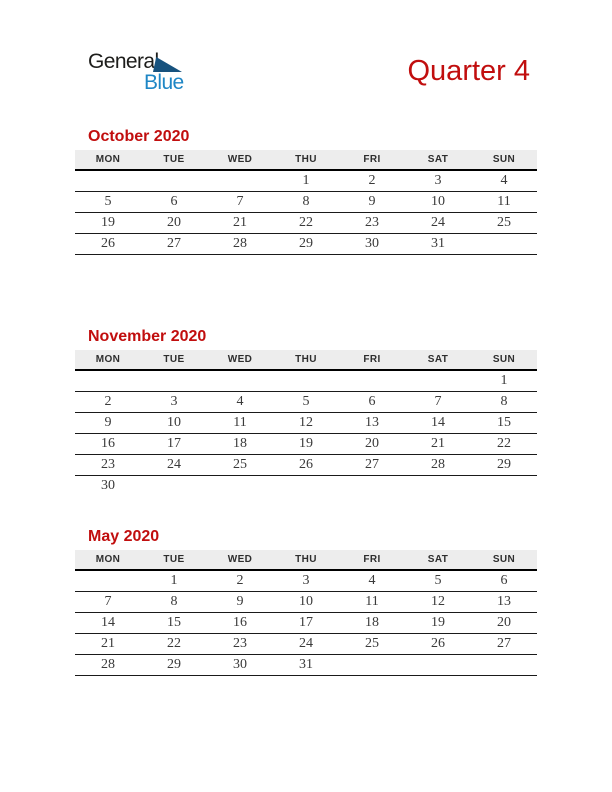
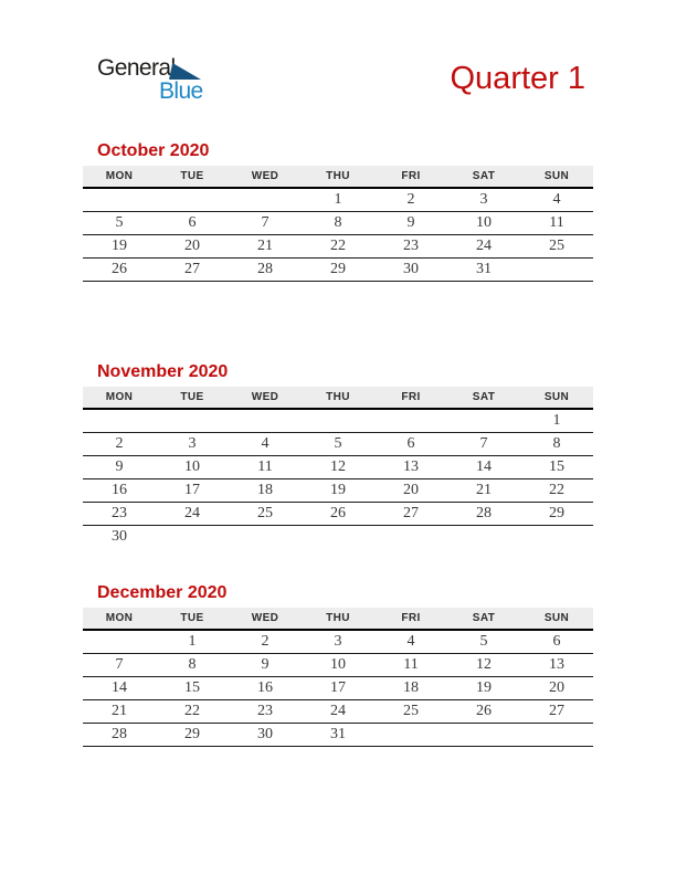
  Genera
  Blue
- Quarter 4
+ Quarter 1
  October 2020
  MON	TUE	WED	THU	FRI	SAT	SUN
  			1	2	3	4
  5	6	7	8	9	10	11
  19	20	21	22	23	24	25
  26	27	28	29	30	31
  November 2020
  MON	TUE	WED	THU	FRI	SAT	SUN
  						1
  2	3	4	5	6	7	8
  9	10	11	12	13	14	15
  16	17	18	19	20	21	22
  23	24	25	26	27	28	29
  30
- May 2020
+ December 2020
  MON	TUE	WED	THU	FRI	SAT	SUN
  	1	2	3	4	5	6
  7	8	9	10	11	12	13
  14	15	16	17	18	19	20
  21	22	23	24	25	26	27
  28	29	30	31
